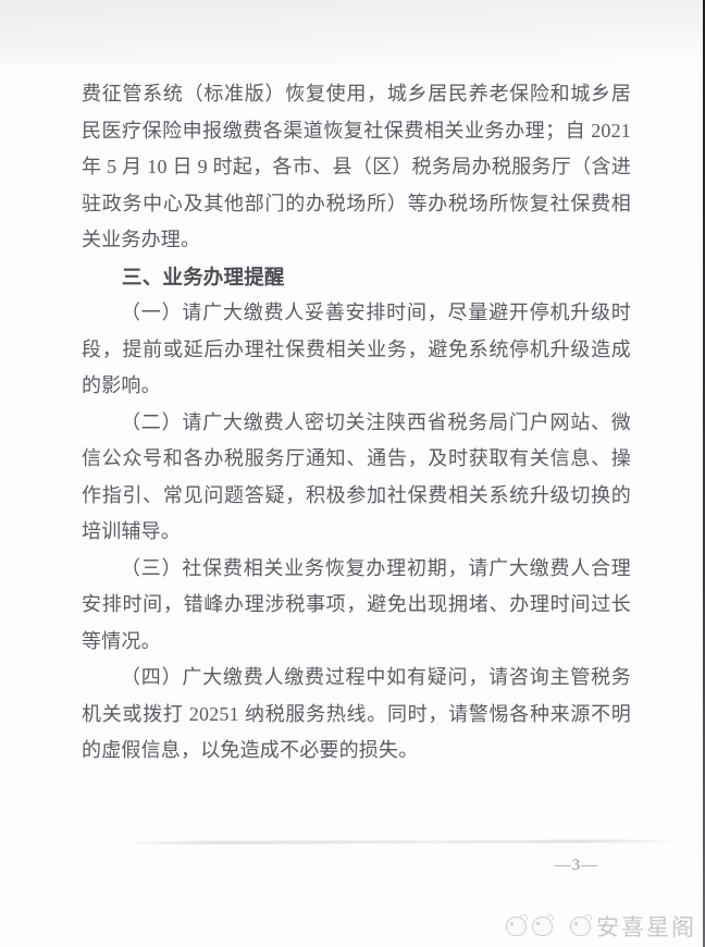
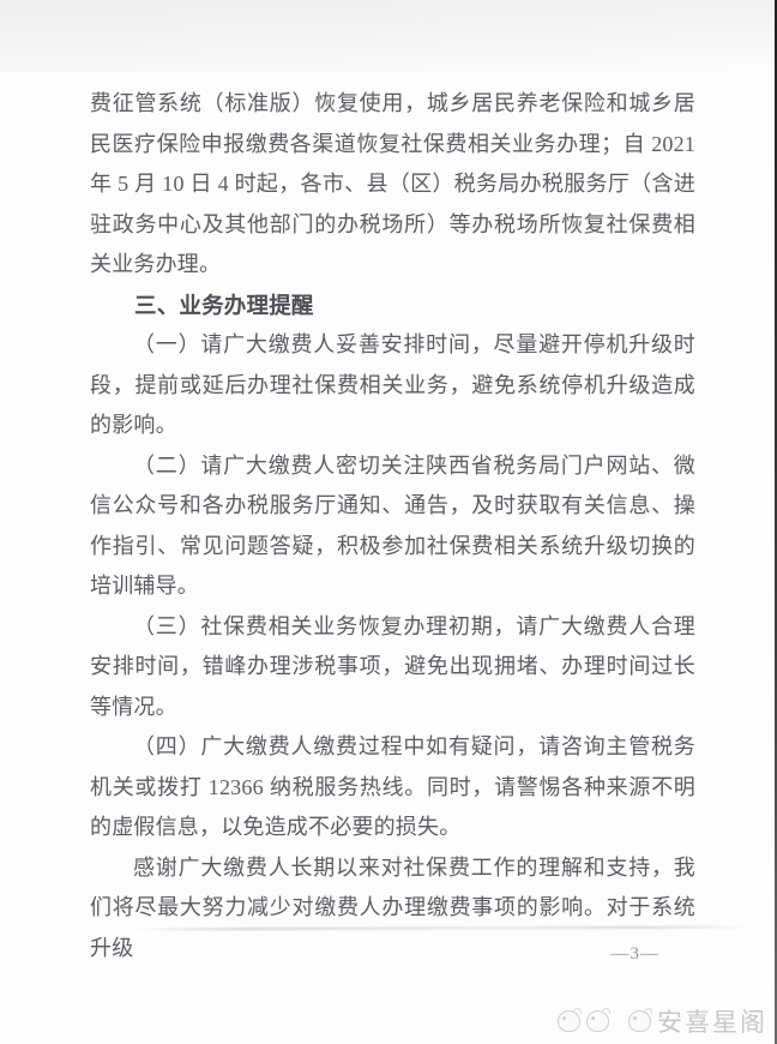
- 费征管系统（标准版）恢复使用，城乡居民养老保险和城乡居民医疗保险申报缴费各渠道恢复社保费相关业务办理；自 2021 年 5 月 10 日 9 时起，各市、县（区）税务局办税服务厅（含进驻政务中心及其他部门的办税场所）等办税场所恢复社保费相关业务办理。
+ 费征管系统（标准版）恢复使用，城乡居民养老保险和城乡居民医疗保险申报缴费各渠道恢复社保费相关业务办理；自 2021 年 5 月 10 日 4 时起，各市、县（区）税务局办税服务厅（含进驻政务中心及其他部门的办税场所）等办税场所恢复社保费相关业务办理。
  三、业务办理提醒
  （一）请广大缴费人妥善安排时间，尽量避开停机升级时段，提前或延后办理社保费相关业务，避免系统停机升级造成的影响。
  （二）请广大缴费人密切关注陕西省税务局门户网站、微信公众号和各办税服务厅通知、通告，及时获取有关信息、操作指引、常见问题答疑，积极参加社保费相关系统升级切换的培训辅导。
  （三）社保费相关业务恢复办理初期，请广大缴费人合理安排时间，错峰办理涉税事项，避免出现拥堵、办理时间过长等情况。
- （四）广大缴费人缴费过程中如有疑问，请咨询主管税务机关或拨打 20251 纳税服务热线。同时，请警惕各种来源不明的虚假信息，以免造成不必要的损失。
+ （四）广大缴费人缴费过程中如有疑问，请咨询主管税务机关或拨打 12366 纳税服务热线。同时，请警惕各种来源不明的虚假信息，以免造成不必要的损失。
+ 感谢广大缴费人长期以来对社保费工作的理解和支持，我们将尽最大努力减少对缴费人办理缴费事项的影响。对于系统升级
  —3—
  安喜星阁
